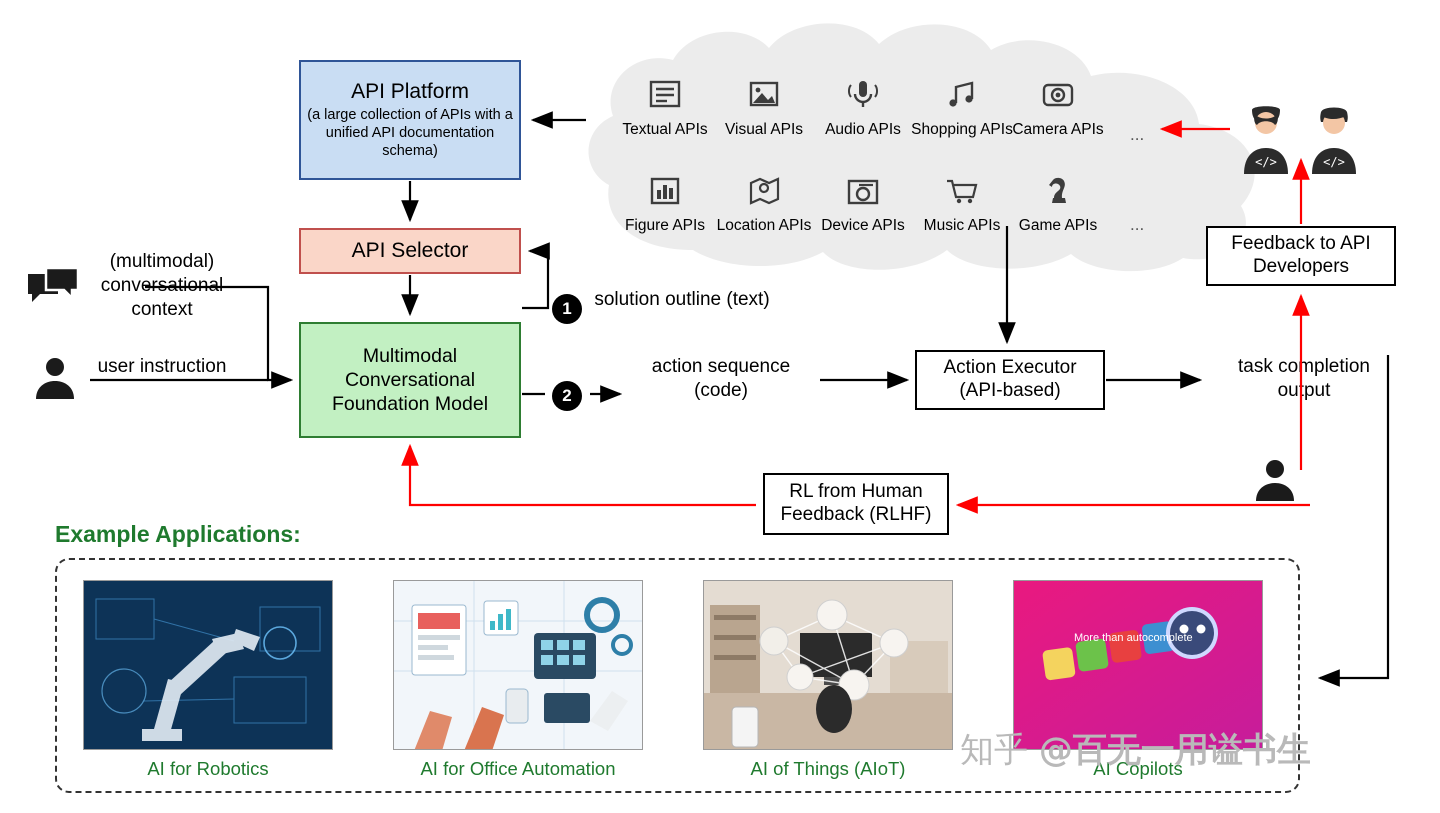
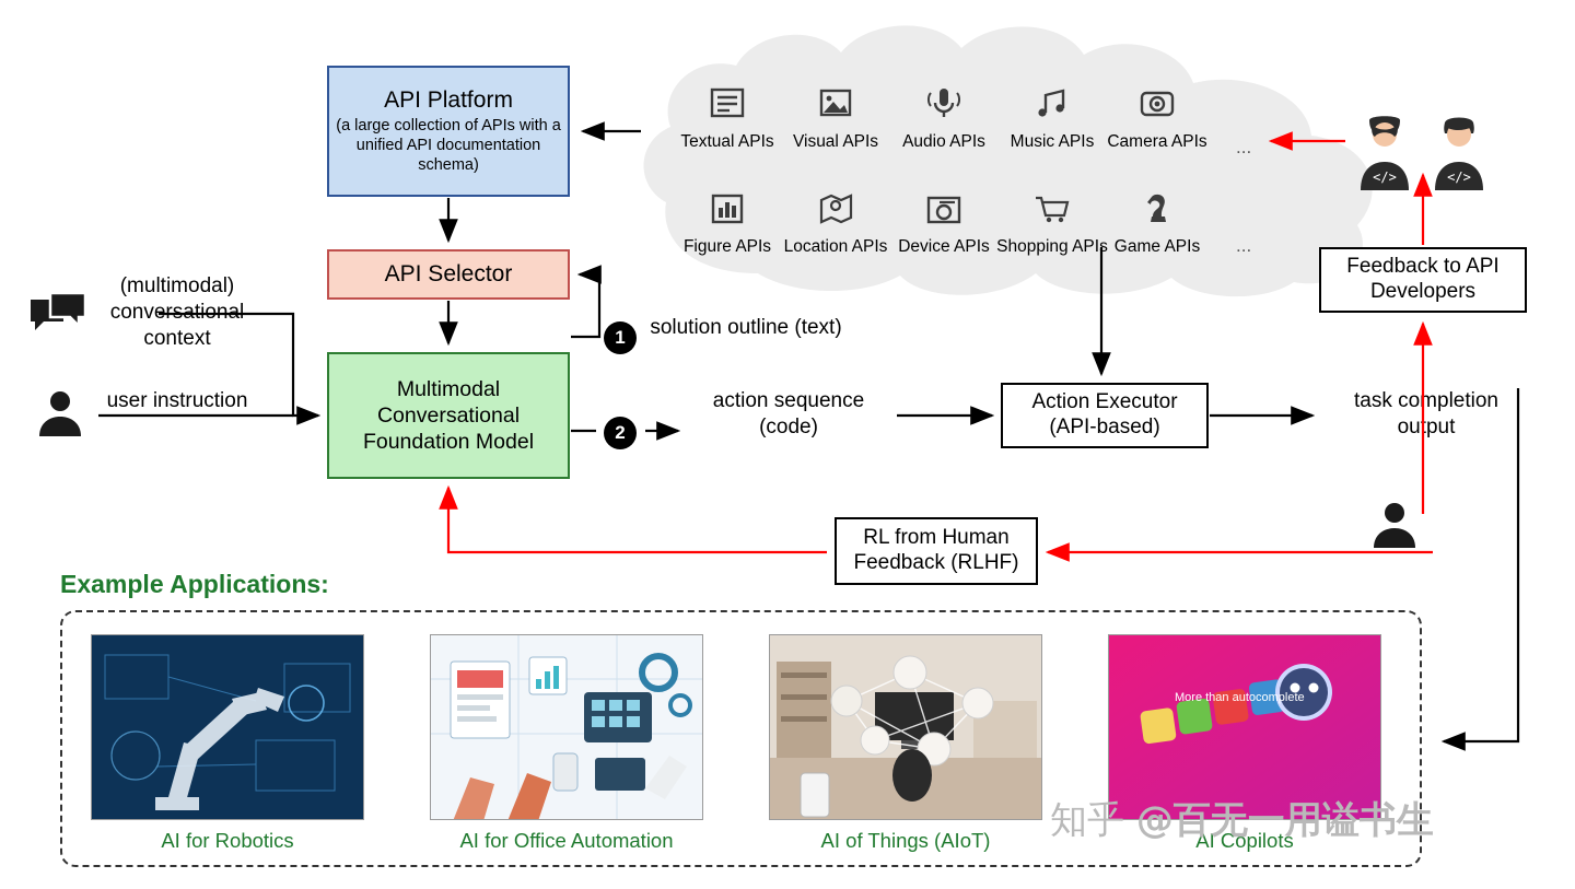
  Textual APIs
  Visual APIs
  Audio APIs
- Shopping APIs
+ Music APIs
  Camera APIs
  ...
  Figure APIs
  Location APIs
  Device APIs
- Music APIs
+ Shopping APIs
  Game APIs
  ...
  API Platform
  (a large collection of APIs with a unified API documentation schema)
  API Selector
  Multimodal Conversational Foundation Model
  Action Executor
  (API-based)
  Feedback to API
  Developers
  RL from Human
  Feedback (RLHF)
  (multimodal) conversational context
  user instruction
  solution outline (text)
  action sequence (code)
  task completion ouput
  1
  2
  </>
  </>
  Example Applications:
  AI for Robotics
  AI for Office Automation
  AI of Things (AIoT)
  More than autocomplete
  AI Copilots
  知乎 @百无一用谥书生
